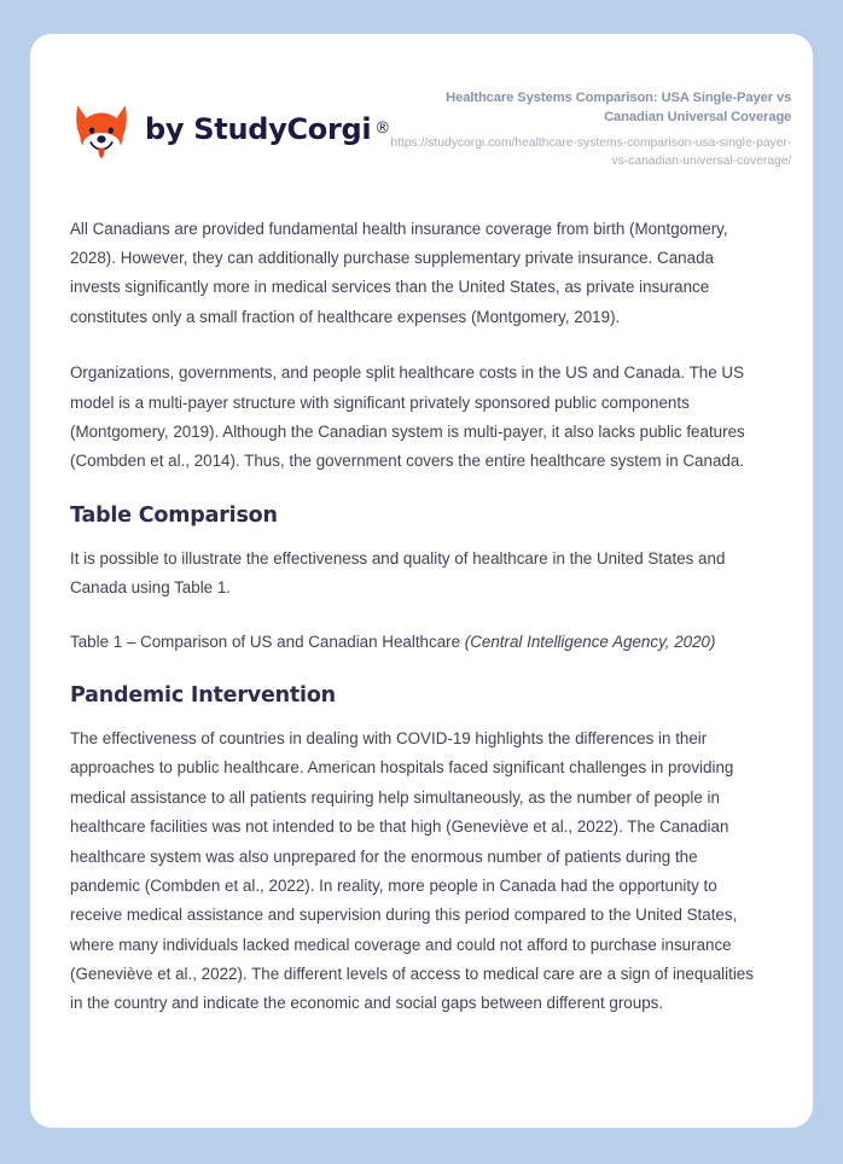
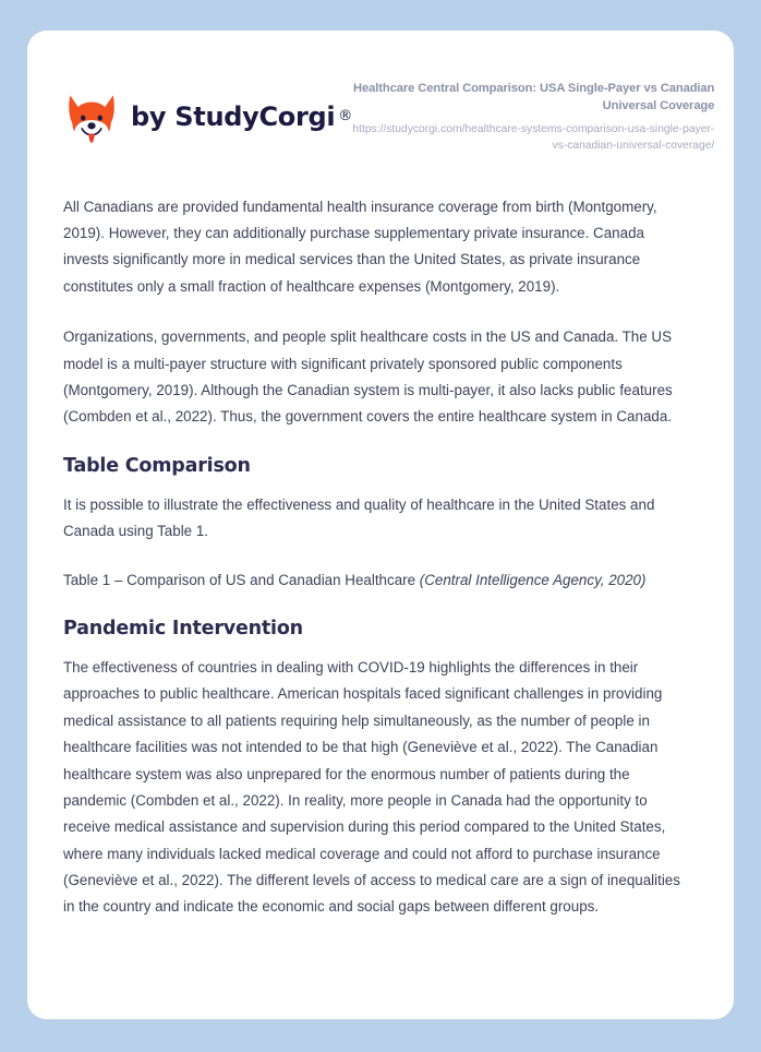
  by StudyCorgi
  ®
- Healthcare Systems Comparison: USA Single-Payer vs Canadian Universal Coverage
+ Healthcare Central Comparison: USA Single-Payer vs Canadian Universal Coverage
  https://studycorgi.com/healthcare-systems-comparison-usa-single-payer-vs-canadian-universal-coverage/
- All Canadians are provided fundamental health insurance coverage from birth (Montgomery, 2028). However, they can additionally purchase supplementary private insurance. Canada invests significantly more in medical services than the United States, as private insurance constitutes only a small fraction of healthcare expenses (Montgomery, 2019).
+ All Canadians are provided fundamental health insurance coverage from birth (Montgomery, 2019). However, they can additionally purchase supplementary private insurance. Canada invests significantly more in medical services than the United States, as private insurance constitutes only a small fraction of healthcare expenses (Montgomery, 2019).
- Organizations, governments, and people split healthcare costs in the US and Canada. The US model is a multi-payer structure with significant privately sponsored public components (Montgomery, 2019). Although the Canadian system is multi-payer, it also lacks public features (Combden et al., 2014). Thus, the government covers the entire healthcare system in Canada.
+ Organizations, governments, and people split healthcare costs in the US and Canada. The US model is a multi-payer structure with significant privately sponsored public components (Montgomery, 2019). Although the Canadian system is multi-payer, it also lacks public features (Combden et al., 2022). Thus, the government covers the entire healthcare system in Canada.
  Table Comparison
  It is possible to illustrate the effectiveness and quality of healthcare in the United States and Canada using Table 1.
  Table 1 – Comparison of US and Canadian Healthcare (Central Intelligence Agency, 2020)
  Pandemic Intervention
  The effectiveness of countries in dealing with COVID-19 highlights the differences in their approaches to public healthcare. American hospitals faced significant challenges in providing medical assistance to all patients requiring help simultaneously, as the number of people in healthcare facilities was not intended to be that high (Geneviève et al., 2022). The Canadian healthcare system was also unprepared for the enormous number of patients during the pandemic (Combden et al., 2022). In reality, more people in Canada had the opportunity to receive medical assistance and supervision during this period compared to the United States, where many individuals lacked medical coverage and could not afford to purchase insurance (Geneviève et al., 2022). The different levels of access to medical care are a sign of inequalities in the country and indicate the economic and social gaps between different groups.
